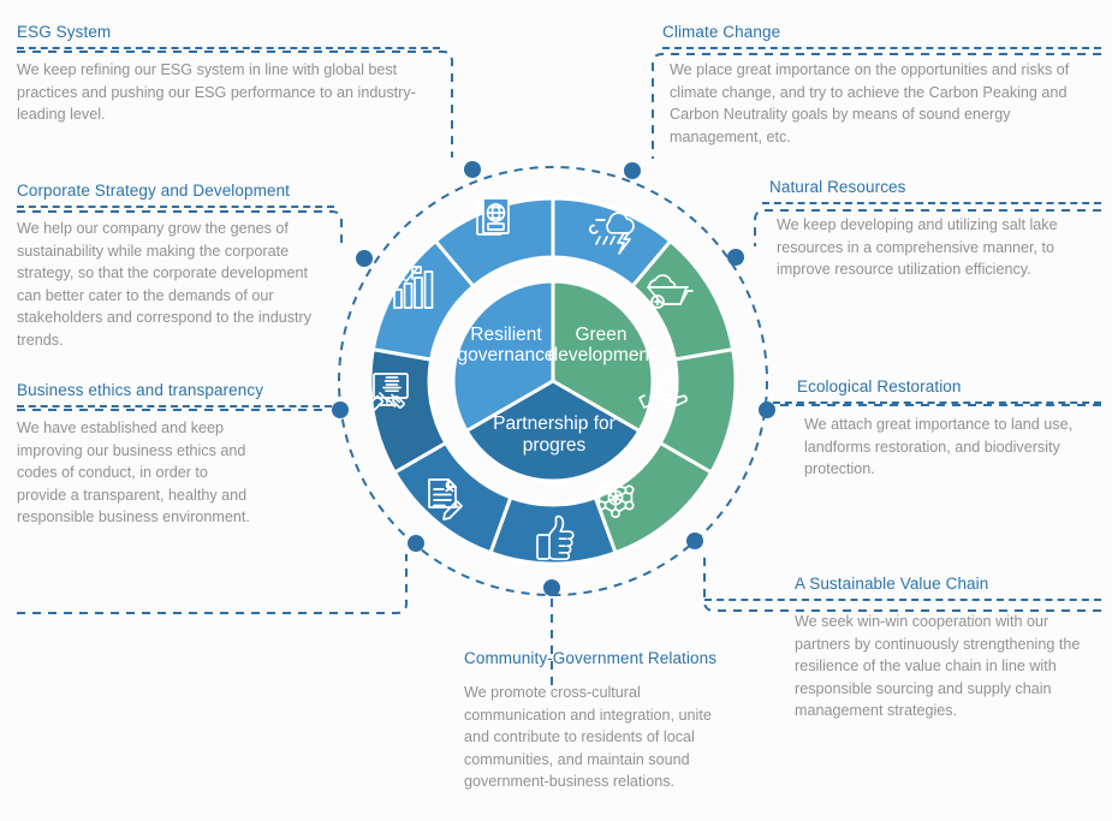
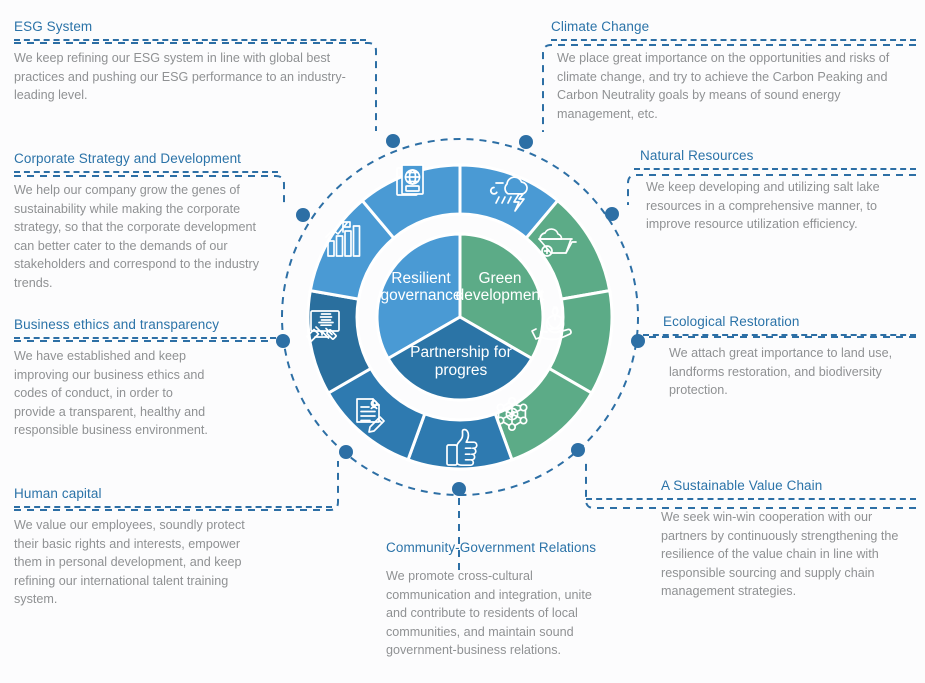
  Resilient
  governance
  Green
  development
  Partnership for
  progres
  ESG System
  We keep refining our ESG system in line with global best practices and pushing our ESG performance to an industry-leading level.
  Corporate Strategy and Development
  We help our company grow the genes of sustainability while making the corporate strategy, so that the corporate development can better cater to the demands of our stakeholders and correspond to the industry trends.
  Business ethics and transparency
  We have established and keep improving our business ethics and codes of conduct, in order to provide a transparent, healthy and responsible business environment.
+ Human capital
+ We value our employees, soundly protect their basic rights and interests, empower them in personal development, and keep refining our international talent training system.
  Community-Government Relations
  We promote cross-cultural communication and integration, unite and contribute to residents of local communities, and maintain sound government-business relations.
  Climate Change
  We place great importance on the opportunities and risks of climate change, and try to achieve the Carbon Peaking and Carbon Neutrality goals by means of sound energy management, etc.
  Natural Resources
  We keep developing and utilizing salt lake resources in a comprehensive manner, to improve resource utilization efficiency.
  Ecological Restoration
  We attach great importance to land use, landforms restoration, and biodiversity protection.
  A Sustainable Value Chain
  We seek win-win cooperation with our partners by continuously strengthening the resilience of the value chain in line with responsible sourcing and supply chain management strategies.
